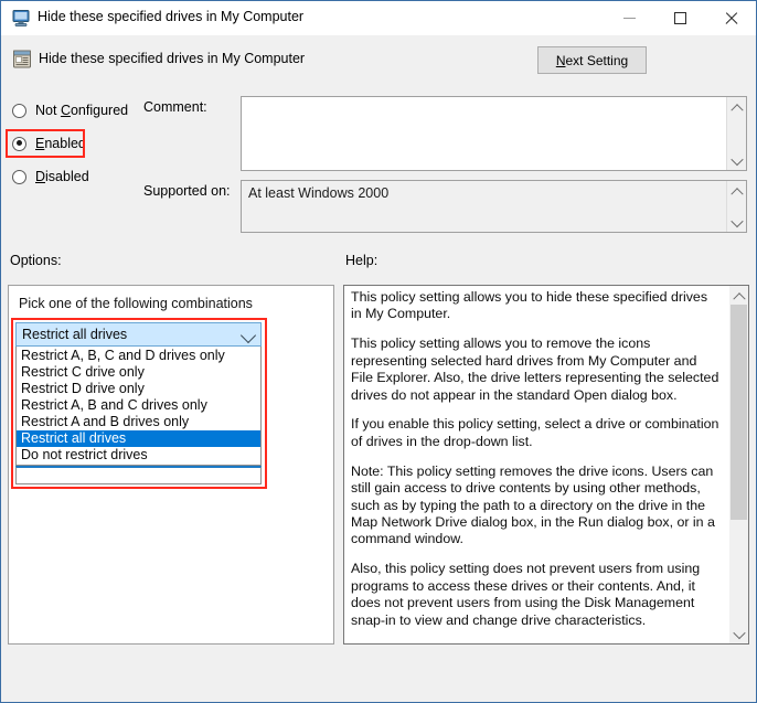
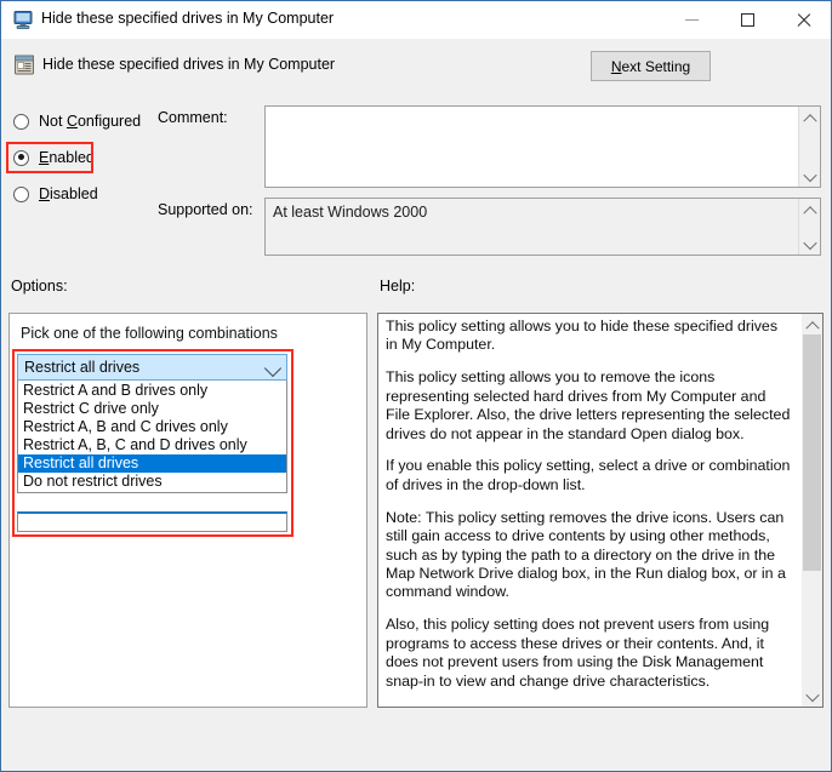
  Hide these specified drives in My Computer
  Hide these specified drives in My Computer
  Next Setting
  Not Configured
  Enabled
  Disabled
  Comment:
  Supported on:
  At least Windows 2000
  Options:
  Help:
  Pick one of the following combinations
  Restrict all drives
- Restrict A, B, C and D drives only
+ Restrict A and B drives only
  Restrict C drive only
- Restrict D drive only
  Restrict A, B and C drives only
- Restrict A and B drives only
+ Restrict A, B, C and D drives only
  Restrict all drives
  Do not restrict drives
  This policy setting allows you to hide these specified drives in My Computer.
  This policy setting allows you to remove the icons representing selected hard drives from My Computer and File Explorer. Also, the drive letters representing the selected drives do not appear in the standard Open dialog box.
  If you enable this policy setting, select a drive or combination of drives in the drop-down list.
  Note: This policy setting removes the drive icons. Users can still gain access to drive contents by using other methods, such as by typing the path to a directory on the drive in the Map Network Drive dialog box, in the Run dialog box, or in a command window.
  Also, this policy setting does not prevent users from using programs to access these drives or their contents. And, it does not prevent users from using the Disk Management snap-in to view and change drive characteristics.
